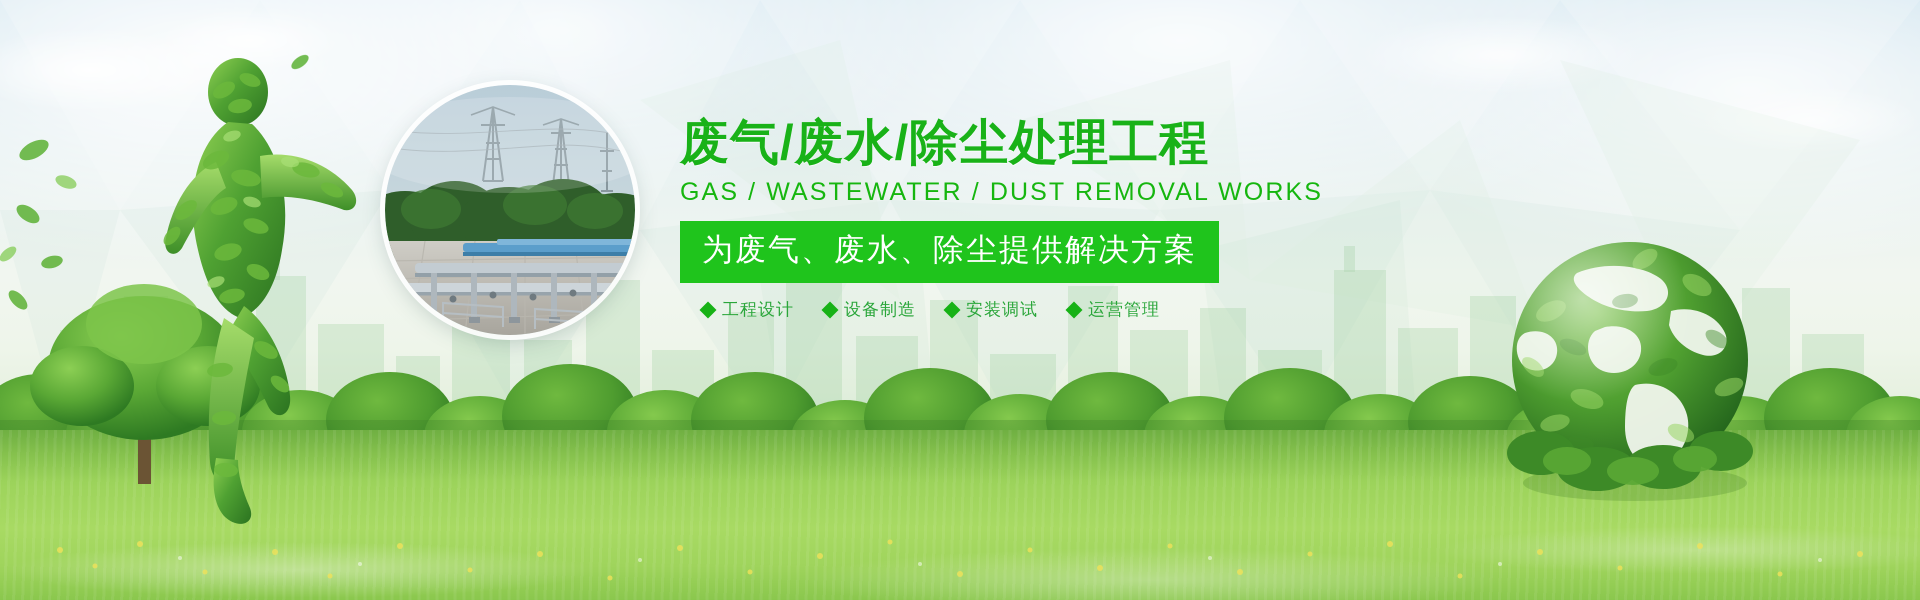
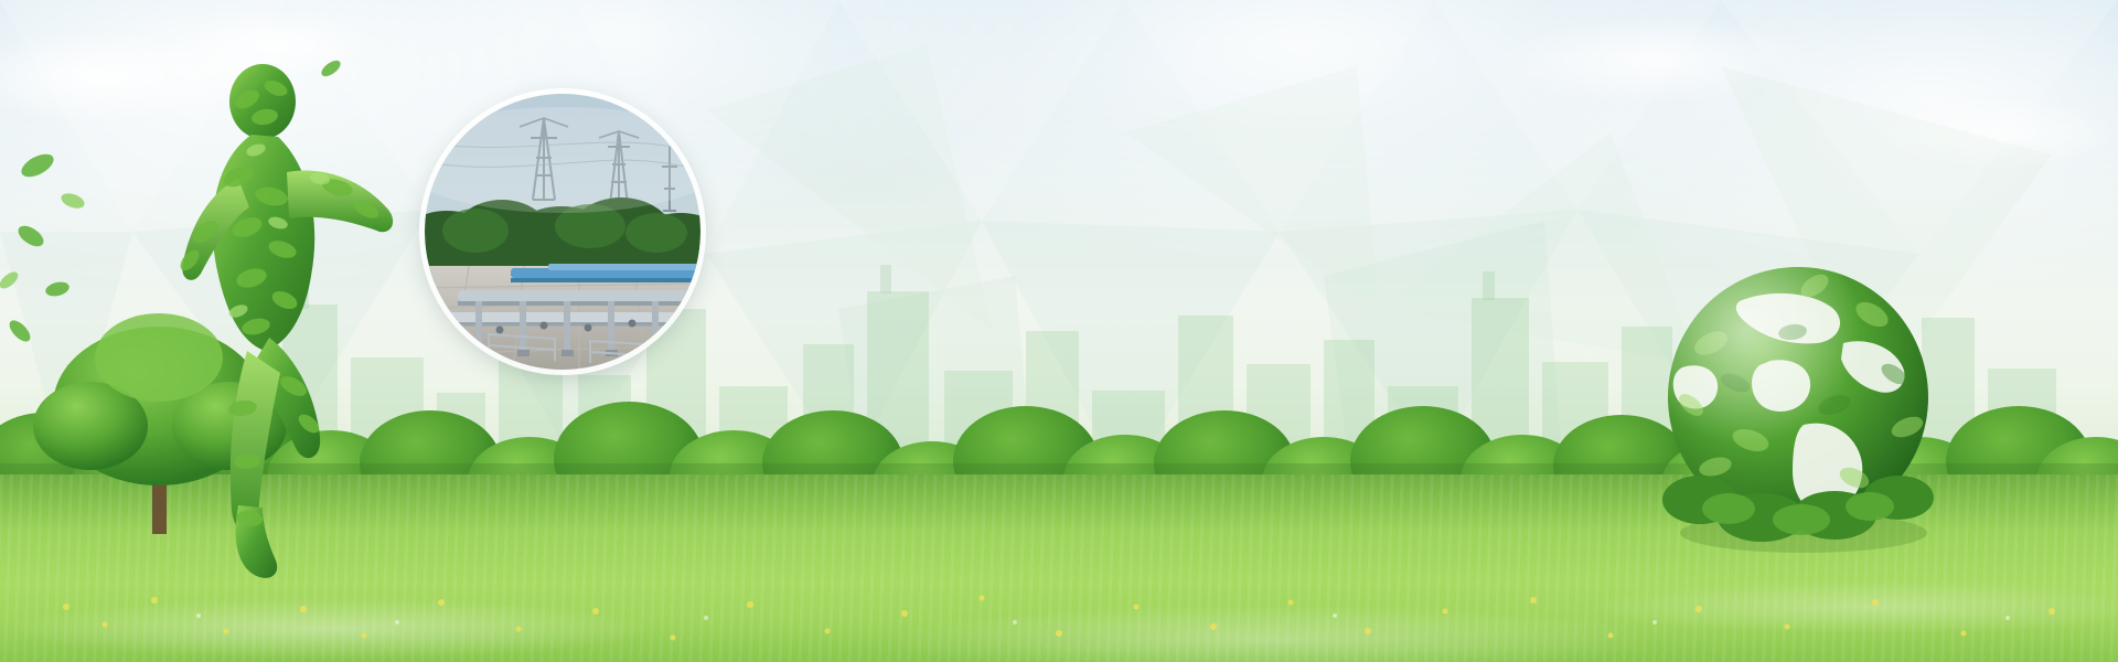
- 废气/废水/除尘处理工程
- GAS / WASTEWATER / DUST REMOVAL WORKS
- 为废气、废水、除尘提供解决方案
- 工程设计
- 设备制造
- 安装调试
- 运营管理
